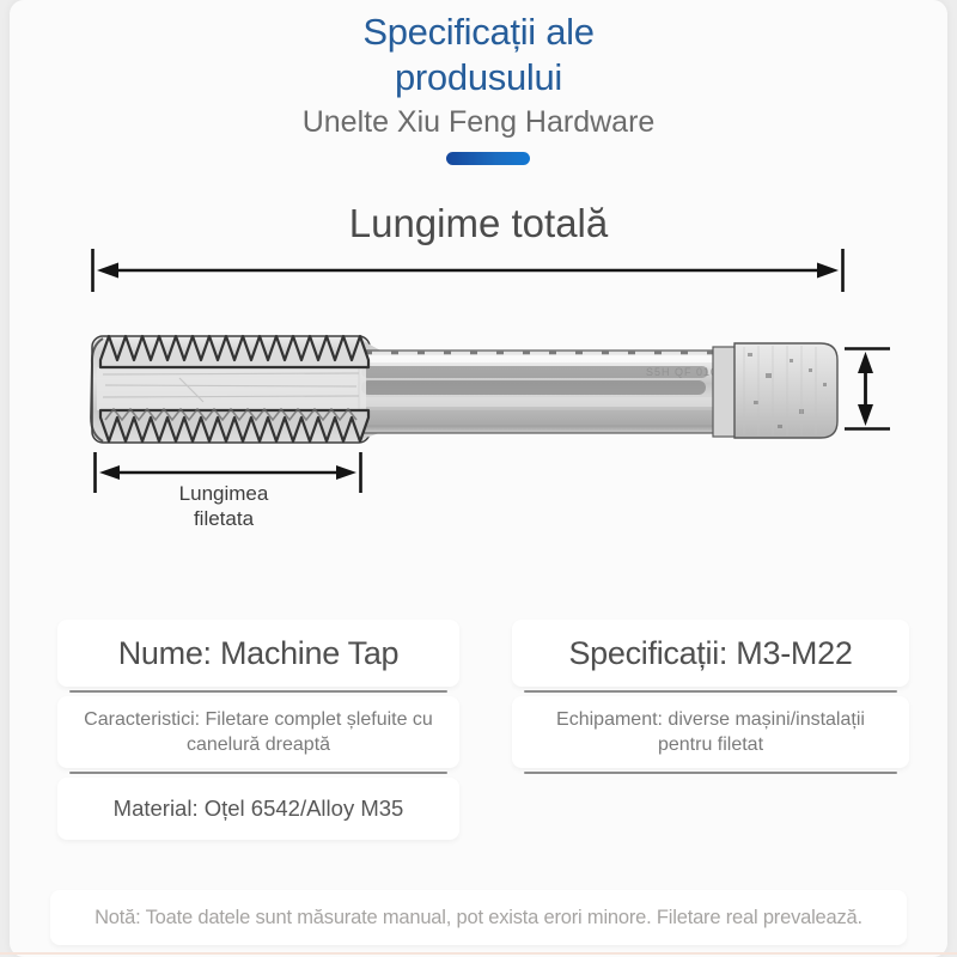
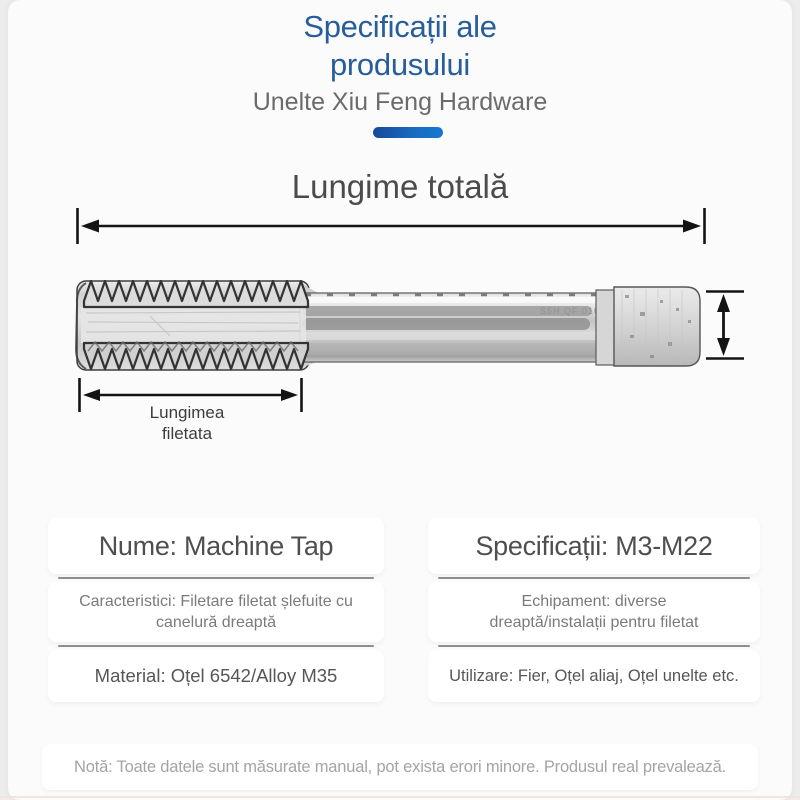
  Specificații ale produsului
  Unelte Xiu Feng Hardware
  Lungime totală
  Lungimea filetata
  S5H QF 01
  Nume: Machine Tap
- Caracteristici: Filetare complet șlefuite cu canelură dreaptă
+ Caracteristici: Filetare filetat șlefuite cu canelură dreaptă
  Material: Oțel 6542/Alloy M35
  Specificații: M3-M22
- Echipament: diverse mașini/instalații pentru filetat
+ Echipament: diverse dreaptă/instalații pentru filetat
+ Utilizare: Fier, Oțel aliaj, Oțel unelte etc.
- Notă: Toate datele sunt măsurate manual, pot exista erori minore. Filetare real prevalează.
+ Notă: Toate datele sunt măsurate manual, pot exista erori minore. Produsul real prevalează.
